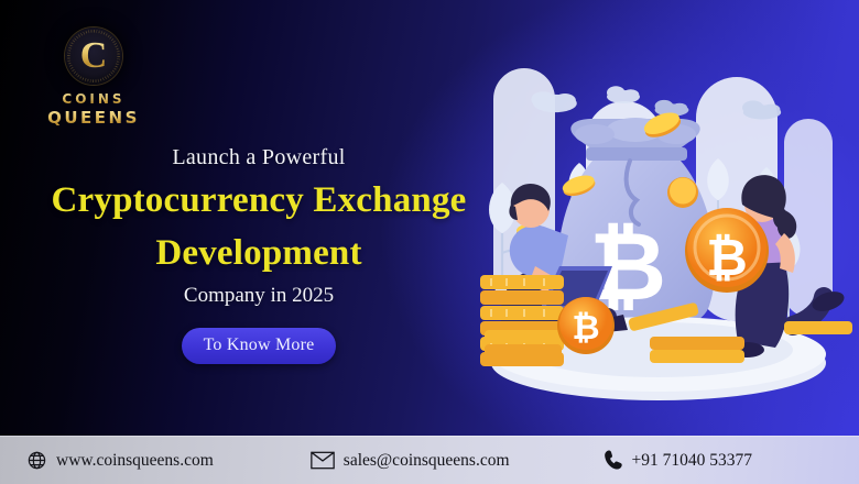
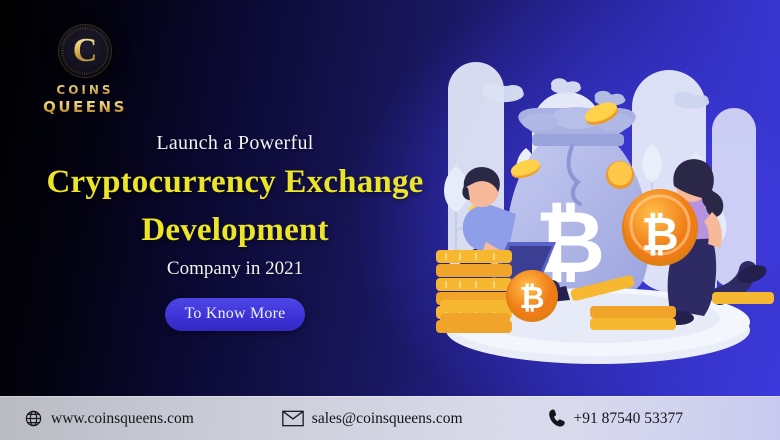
  C
  COINS
  QUEENS
  Launch a Powerful
  Cryptocurrency Exchange
  Development
- Company in 2025
+ Company in 2021
  To Know More
  ₿
  ₿
  ₿
  www.coinsqueens.com
  sales@coinsqueens.com
- +91 71040 53377
+ +91 87540 53377
